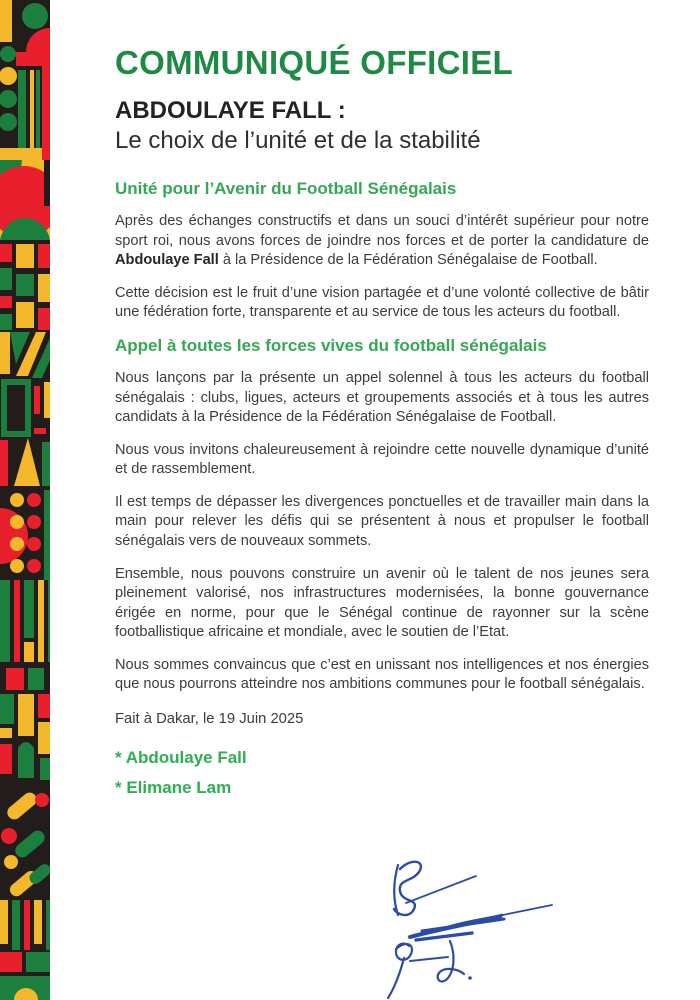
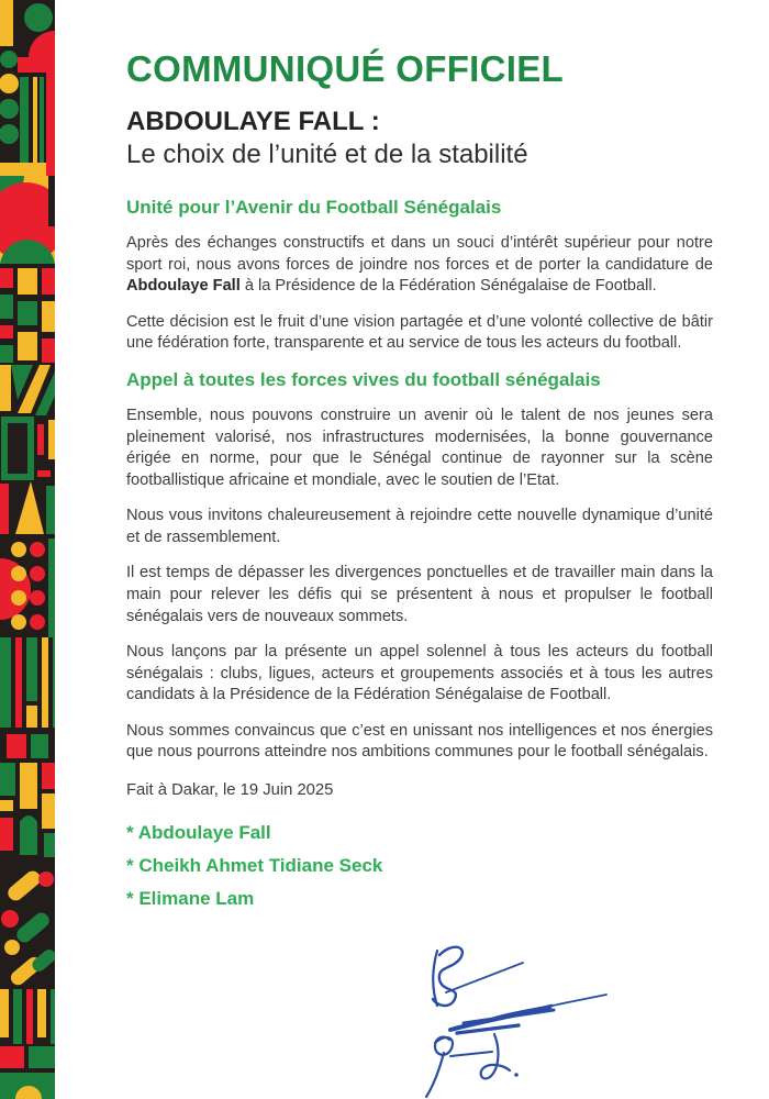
  COMMUNIQUÉ OFFICIEL
  ABDOULAYE FALL :
  Le choix de l’unité et de la stabilité
  Unité pour l’Avenir du Football Sénégalais
  Après des échanges constructifs et dans un souci d’intérêt supérieur pour notre sport roi, nous avons forces de joindre nos forces et de porter la candidature de Abdoulaye Fall à la Présidence de la Fédération Sénégalaise de Football.
  Cette décision est le fruit d’une vision partagée et d’une volonté collective de bâtir une fédération forte, transparente et au service de tous les acteurs du football.
  Appel à toutes les forces vives du football sénégalais
- Nous lançons par la présente un appel solennel à tous les acteurs du football sénégalais : clubs, ligues, acteurs et groupements associés et à tous les autres candidats à la Présidence de la Fédération Sénégalaise de Football.
+ Ensemble, nous pouvons construire un avenir où le talent de nos jeunes sera pleinement valorisé, nos infrastructures modernisées, la bonne gouvernance érigée en norme, pour que le Sénégal continue de rayonner sur la scène footballistique africaine et mondiale, avec le soutien de l’Etat.
  Nous vous invitons chaleureusement à rejoindre cette nouvelle dynamique d’unité et de rassemblement.
  Il est temps de dépasser les divergences ponctuelles et de travailler main dans la main pour relever les défis qui se présentent à nous et propulser le football sénégalais vers de nouveaux sommets.
- Ensemble, nous pouvons construire un avenir où le talent de nos jeunes sera pleinement valorisé, nos infrastructures modernisées, la bonne gouvernance érigée en norme, pour que le Sénégal continue de rayonner sur la scène footballistique africaine et mondiale, avec le soutien de l’Etat.
+ Nous lançons par la présente un appel solennel à tous les acteurs du football sénégalais : clubs, ligues, acteurs et groupements associés et à tous les autres candidats à la Présidence de la Fédération Sénégalaise de Football.
  Nous sommes convaincus que c’est en unissant nos intelligences et nos énergies que nous pourrons atteindre nos ambitions communes pour le football sénégalais.
  Fait à Dakar, le 19 Juin 2025
  * Abdoulaye Fall
+ * Cheikh Ahmet Tidiane Seck
  * Elimane Lam
